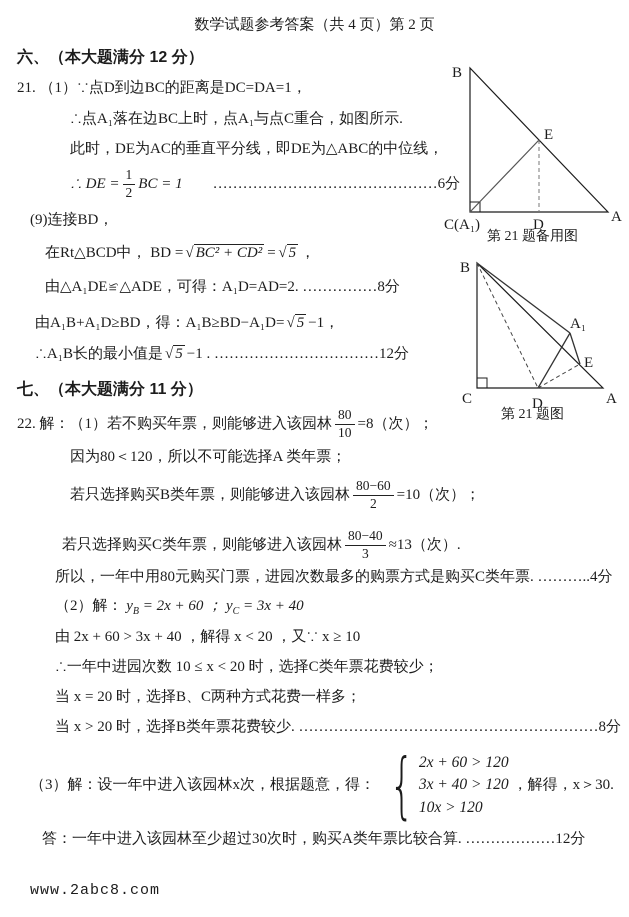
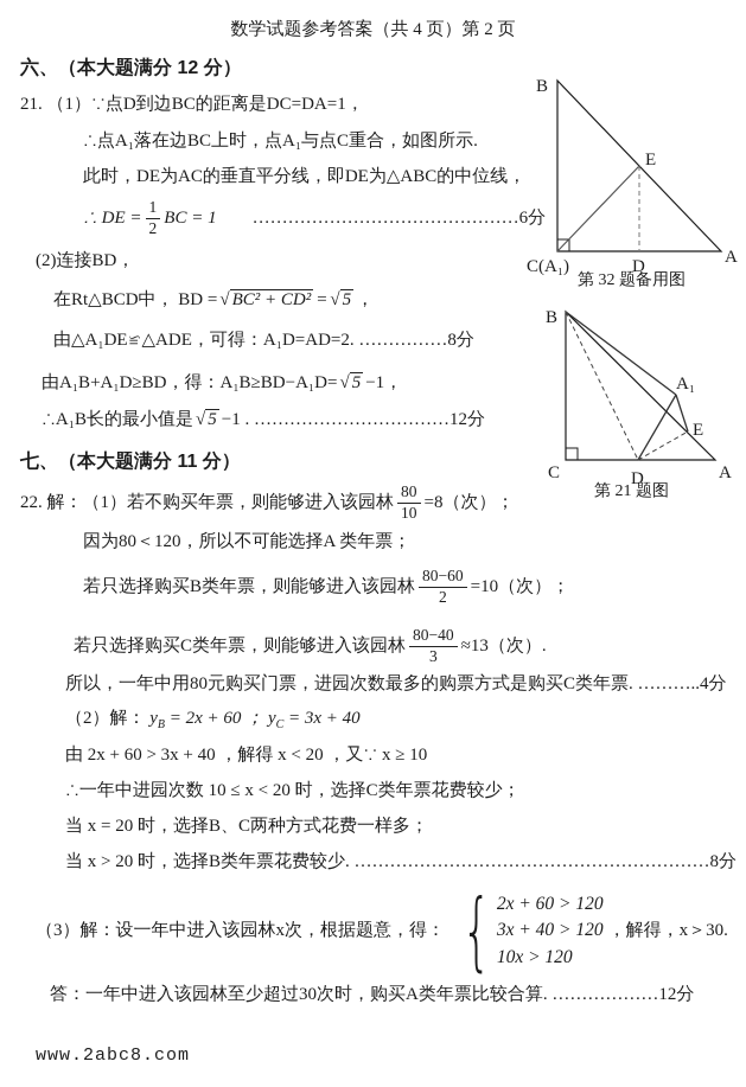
  数学试题参考答案（共 4 页）第 2 页
  六、（本大题满分 12 分）
  21. （1）∵点D到边BC的距离是DC=DA=1，
  ∴点A₁落在边BC上时，点A₁与点C重合，如图所示.
  此时，DE为AC的垂直平分线，即DE为△ABC的中位线，
  ∴ DE =
  1
  2
  BC = 1
  ………………………………………6分
- (9)连接BD，
+ (2)连接BD，
  在Rt△BCD中， BD =
  √ BC² + CD²
  =
  √ 5
  ，
  由△A₁DE≌△ADE，可得：A₁D=AD=2. ……………8分
  由A₁B+A₁D≥BD，得：A₁B≥BD−A₁D=
  √ 5
  −1，
  ∴A₁B长的最小值是
  √ 5
  −1 . ……………………………12分
  七、（本大题满分 11 分）
  22. 解：（1）若不购买年票，则能够进入该园林
  80
  10
  =8（次）；
  因为80＜120，所以不可能选择A 类年票；
  若只选择购买B类年票，则能够进入该园林
  80−60
  2
  =10（次）；
  若只选择购买C类年票，则能够进入该园林
  80−40
  3
  ≈13（次）.
  所以，一年中用80元购买门票，进园次数最多的购票方式是购买C类年票. ………..4分
  （2）解： yB = 2x + 60 ； yC = 3x + 40
  由 2x + 60 > 3x + 40 ，解得 x < 20 ，又∵ x ≥ 10
  ∴一年中进园次数 10 ≤ x < 20 时，选择C类年票花费较少；
  当 x = 20 时，选择B、C两种方式花费一样多；
  当 x > 20 时，选择B类年票花费较少. ……………………………………………………8分
  （3）解：设一年中进入该园林x次，根据题意，得：
  {
  2x + 60 > 120
  3x + 40 > 120
  10x > 120
  ，解得，x＞30.
  答：一年中进入该园林至少超过30次时，购买A类年票比较合算. ………………12分
  B
  E
  C(A₁)
  D
  A
- 第 21 题备用图
+ 第 32 题备用图
  B
  A₁
  E
  C
  D
  A
  第 21 题图
  www.2abc8.com
